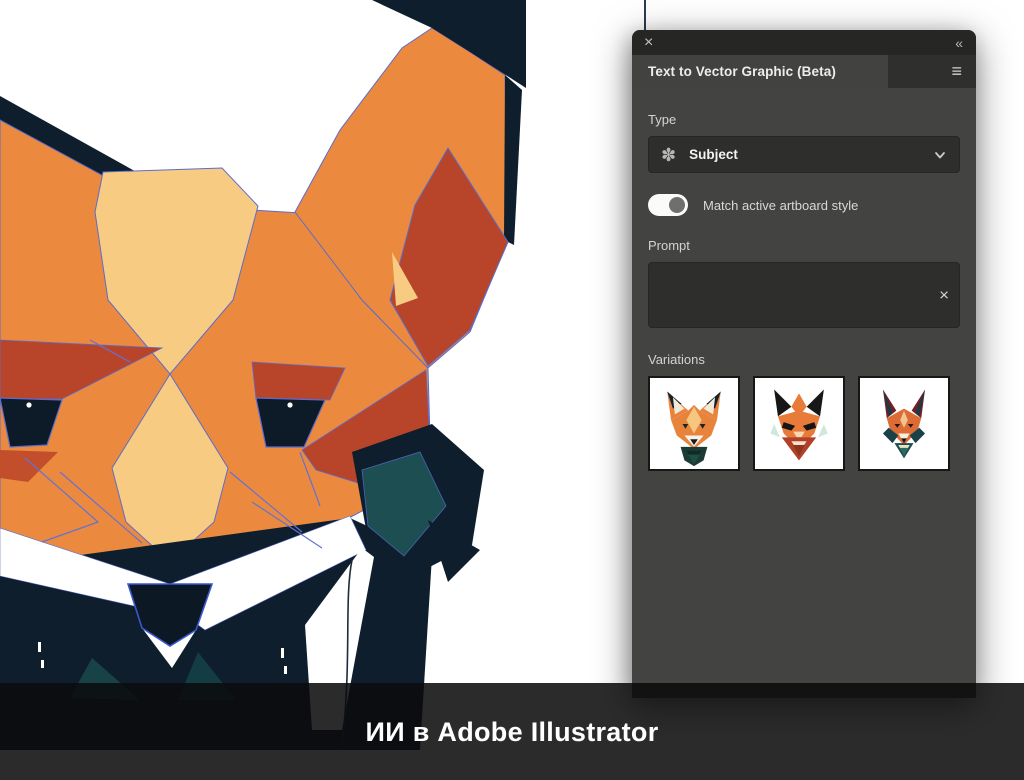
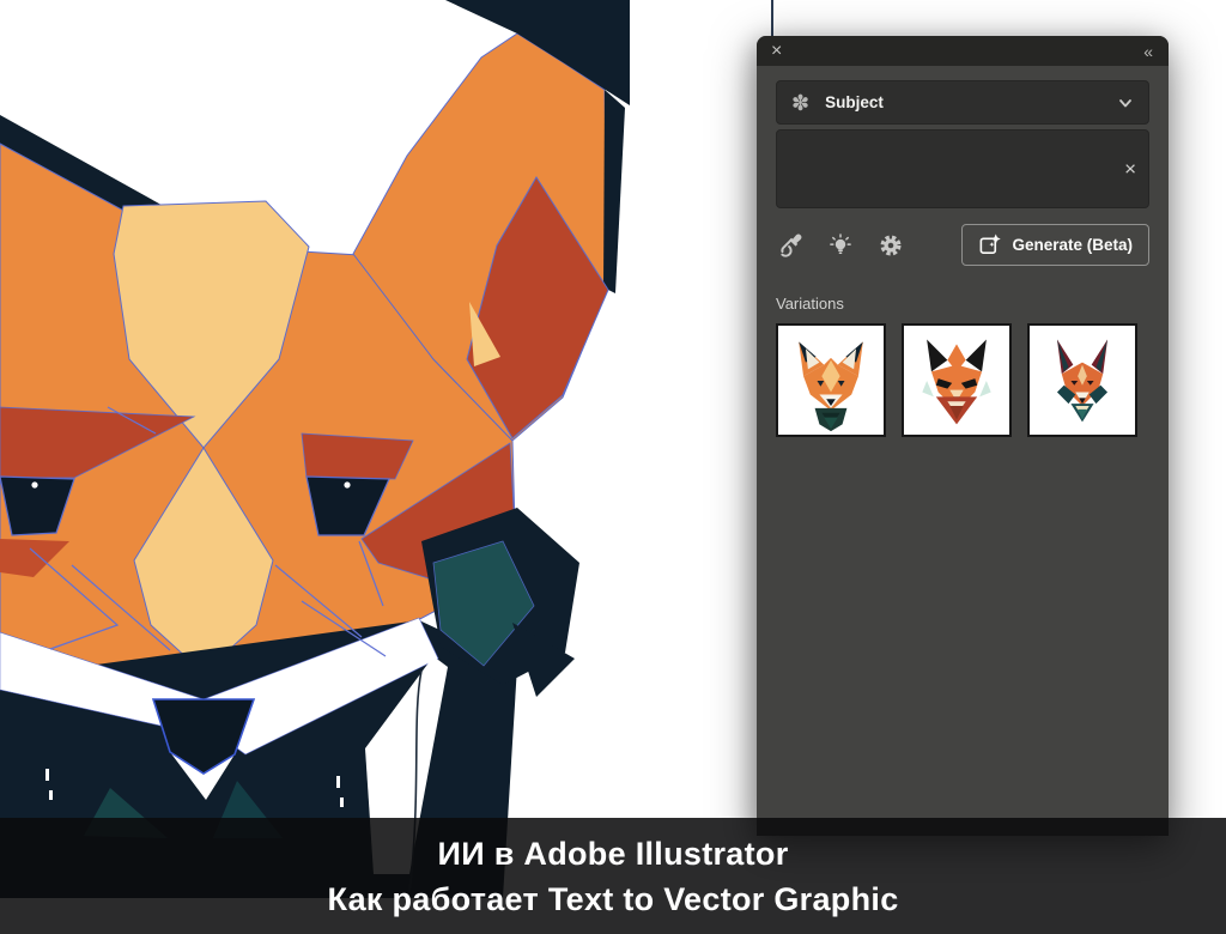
  ×
  «
- Text to Vector Graphic (Beta)
- ≡
- Type
  ✽
  Subject
- Match active artboard style
- Prompt
  ×
+ Generate (Beta)
  Variations
  ИИ в Adobe Illustrator
+ Как работает Text to Vector Graphic
